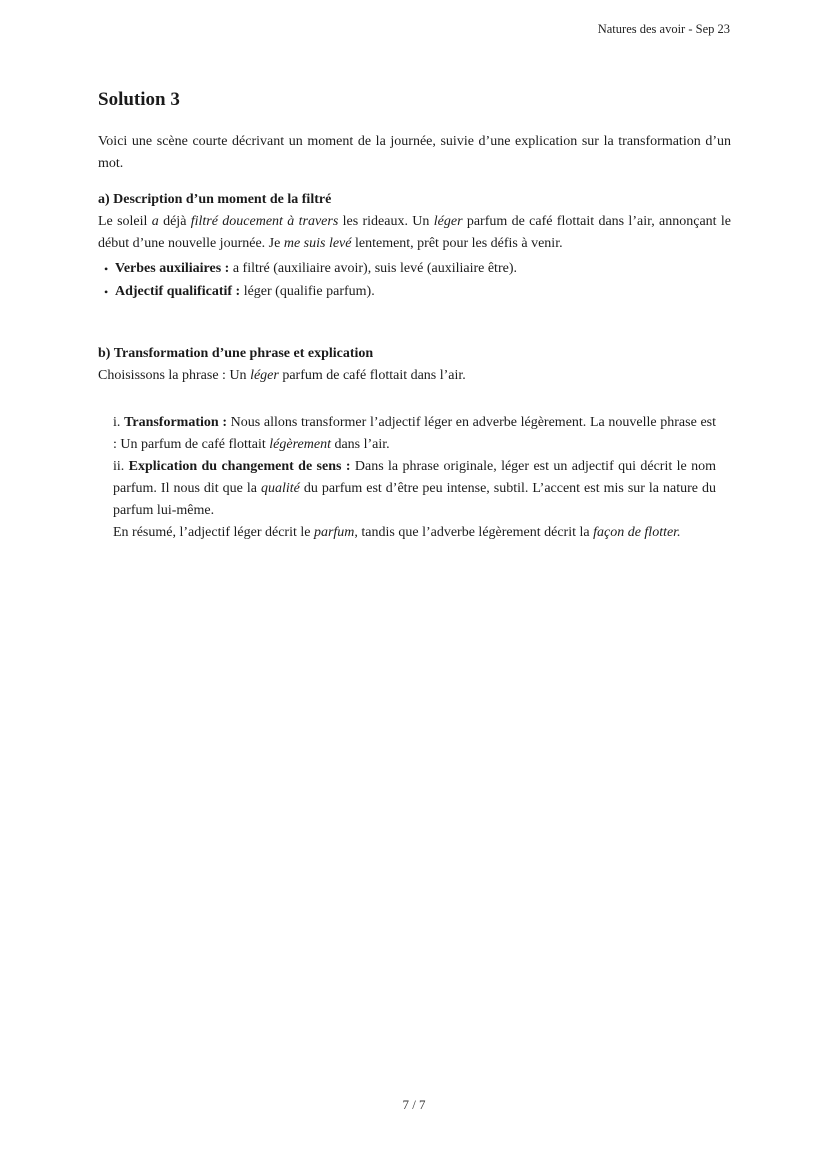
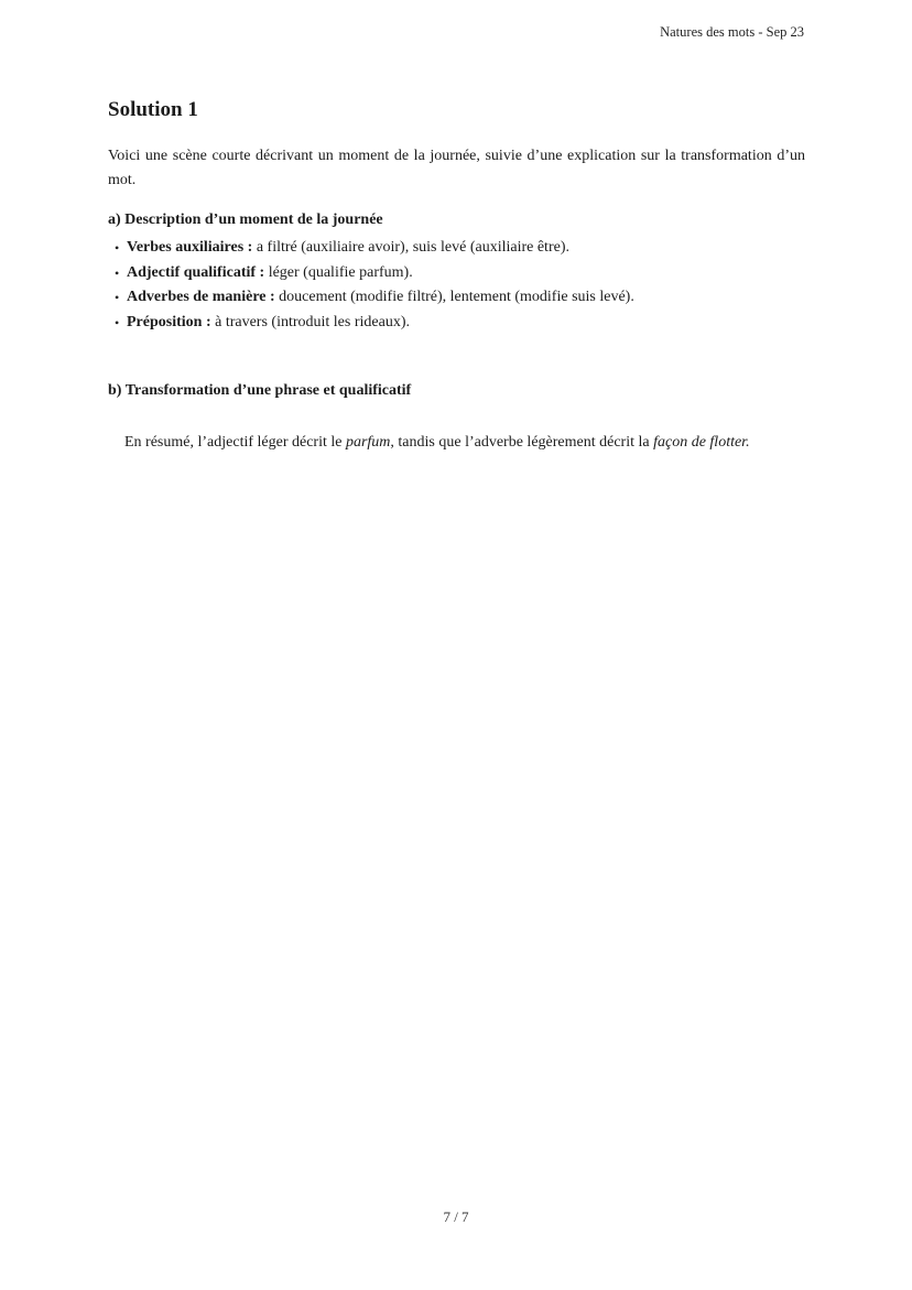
- Natures des avoir - Sep 23
+ Natures des mots - Sep 23
- Solution 3
+ Solution 1
  Voici une scène courte décrivant un moment de la journée, suivie d’une explication sur la transformation d’un mot.
- a) Description d’un moment de la filtré
+ a) Description d’un moment de la journée
- Le soleil a déjà filtré doucement à travers les rideaux. Un léger parfum de café flottait dans l’air, annonçant le début d’une nouvelle journée. Je me suis levé lentement, prêt pour les défis à venir.
  Verbes auxiliaires : a filtré (auxiliaire avoir), suis levé (auxiliaire être).
  Adjectif qualificatif : léger (qualifie parfum).
+ Adverbes de manière : doucement (modifie filtré), lentement (modifie suis levé).
+ Préposition : à travers (introduit les rideaux).
- b) Transformation d’une phrase et explication
+ b) Transformation d’une phrase et qualificatif
- Choisissons la phrase : Un léger parfum de café flottait dans l’air.
- i. Transformation : Nous allons transformer l’adjectif léger en adverbe légèrement. La nouvelle phrase est : Un parfum de café flottait légèrement dans l’air.
- ii. Explication du changement de sens : Dans la phrase originale, léger est un adjectif qui décrit le nom parfum. Il nous dit que la qualité du parfum est d’être peu intense, subtil. L’accent est mis sur la nature du parfum lui-même.
  En résumé, l’adjectif léger décrit le parfum, tandis que l’adverbe légèrement décrit la façon de flotter.
  7 / 7
